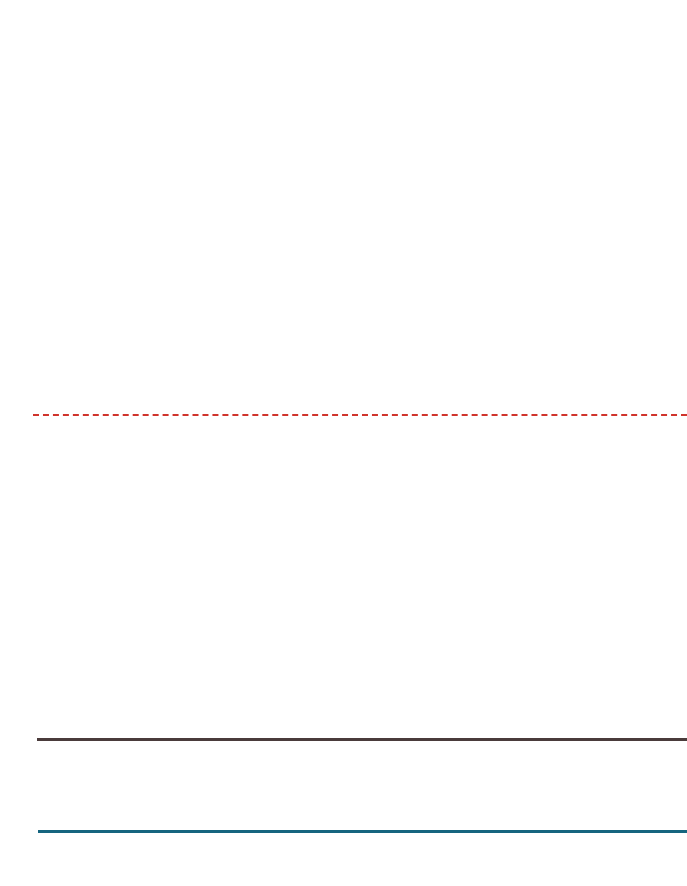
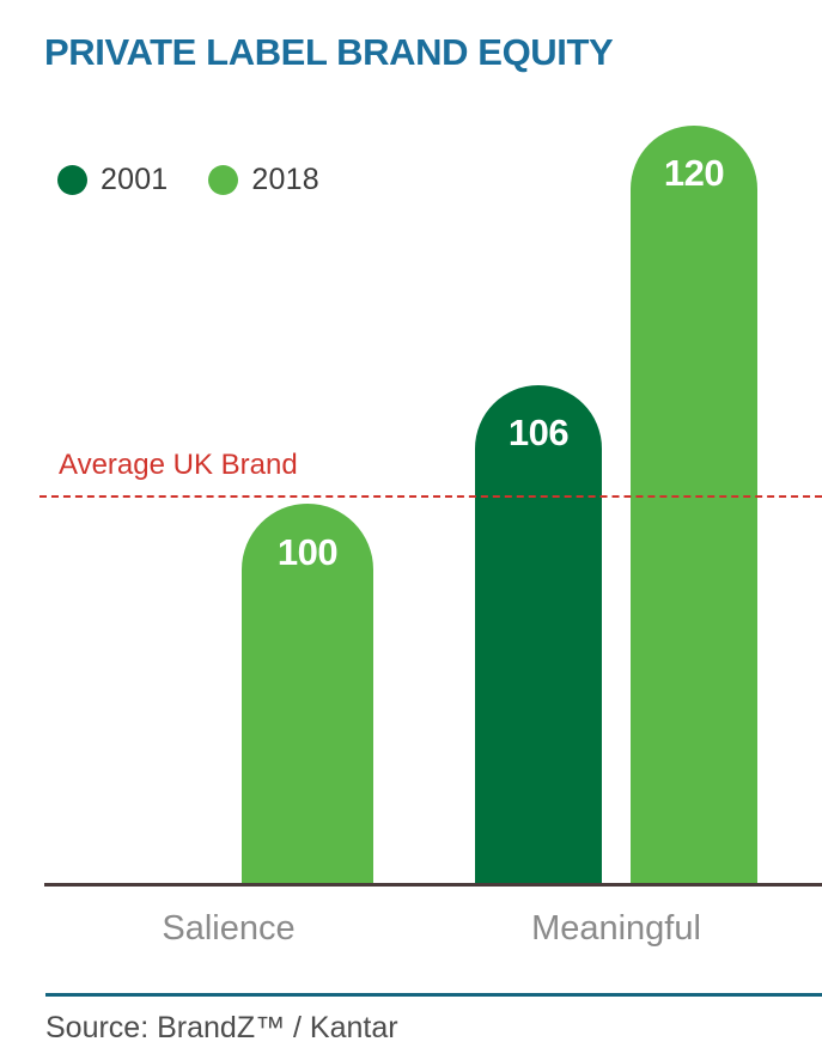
+ PRIVATE LABEL BRAND EQUITY
+ 2001
+ 2018
+ 100
+ 106
+ 120
+ Average UK Brand
+ Salience
+ Meaningful
+ Source: BrandZ™ / Kantar
